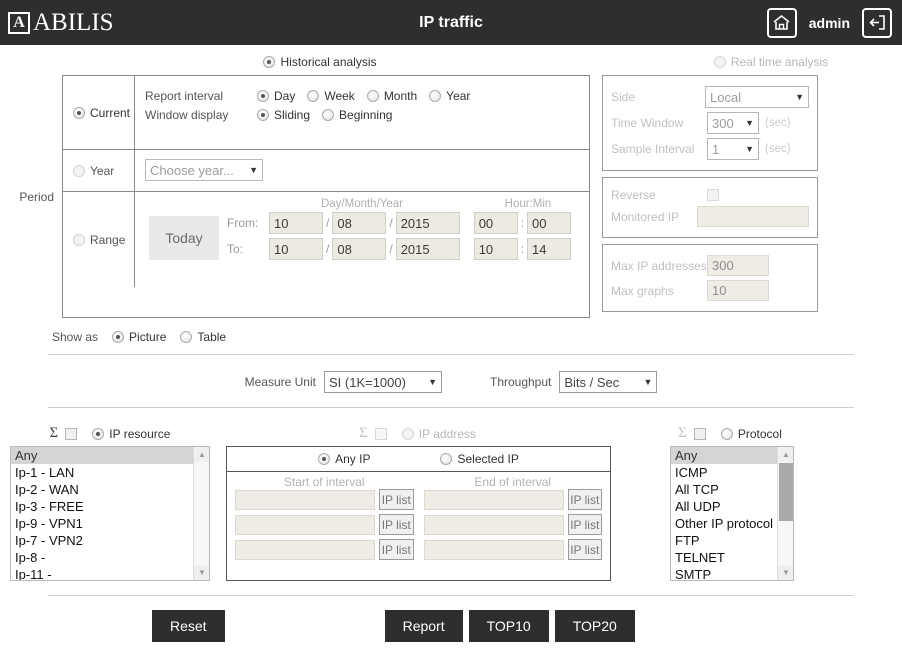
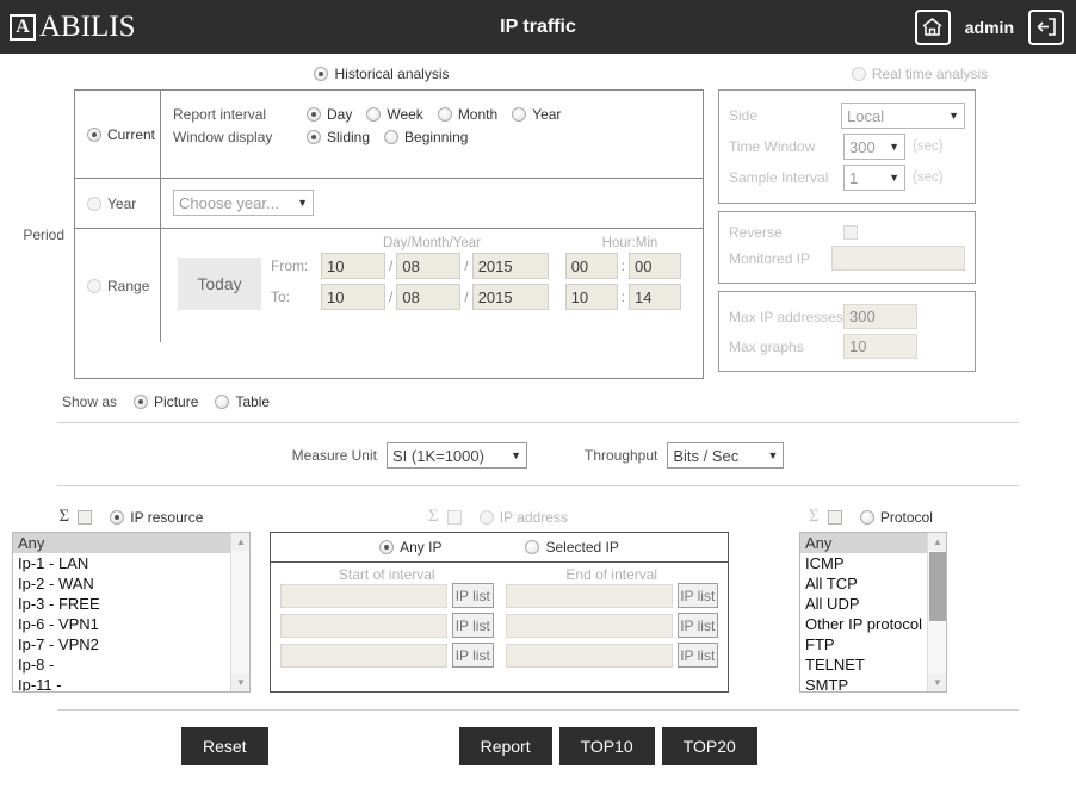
  A
  ABILIS
  IP traffic
  admin
  Historical analysis
  Real time analysis
  Period
  Current
  Report interval
  Day
  Week
  Month
  Year
  Window display
  Sliding
  Beginning
  Year
  Choose year...
  ▼
  Range
  Today
  Day/Month/Year
  Hour:Min
  From:
  10
  /
  08
  /
  2015
  00
  :
  00
  To:
  10
  /
  08
  /
  2015
  10
  :
  14
  Side
  Local
  ▼
  Time Window
  300
  ▼
  (sec)
  Sample Interval
  1
  ▼
  (sec)
  Reverse
  Monitored IP
  Max IP addresses
  300
  Max graphs
  10
  Show as
  Picture
  Table
  Measure Unit
  SI (1K=1000)
  ▼
  Throughput
  Bits / Sec
  ▼
  Σ
  IP resource
  Σ
  IP address
  Σ
  Protocol
  Any
  Ip-1 - LAN
  Ip-2 - WAN
  Ip-3 - FREE
- Ip-9 - VPN1
+ Ip-6 - VPN1
  Ip-7 - VPN2
  Ip-8 -
  Ip-11 -
  ▲
  ▼
  Any IP
  Selected IP
  Start of interval
  End of interval
  IP list
  IP list
  IP list
  IP list
  IP list
  IP list
  Any
  ICMP
  All TCP
  All UDP
  Other IP protocol
  FTP
  TELNET
  SMTP
  ▲
  ▼
  Reset
  Report
  TOP10
  TOP20
